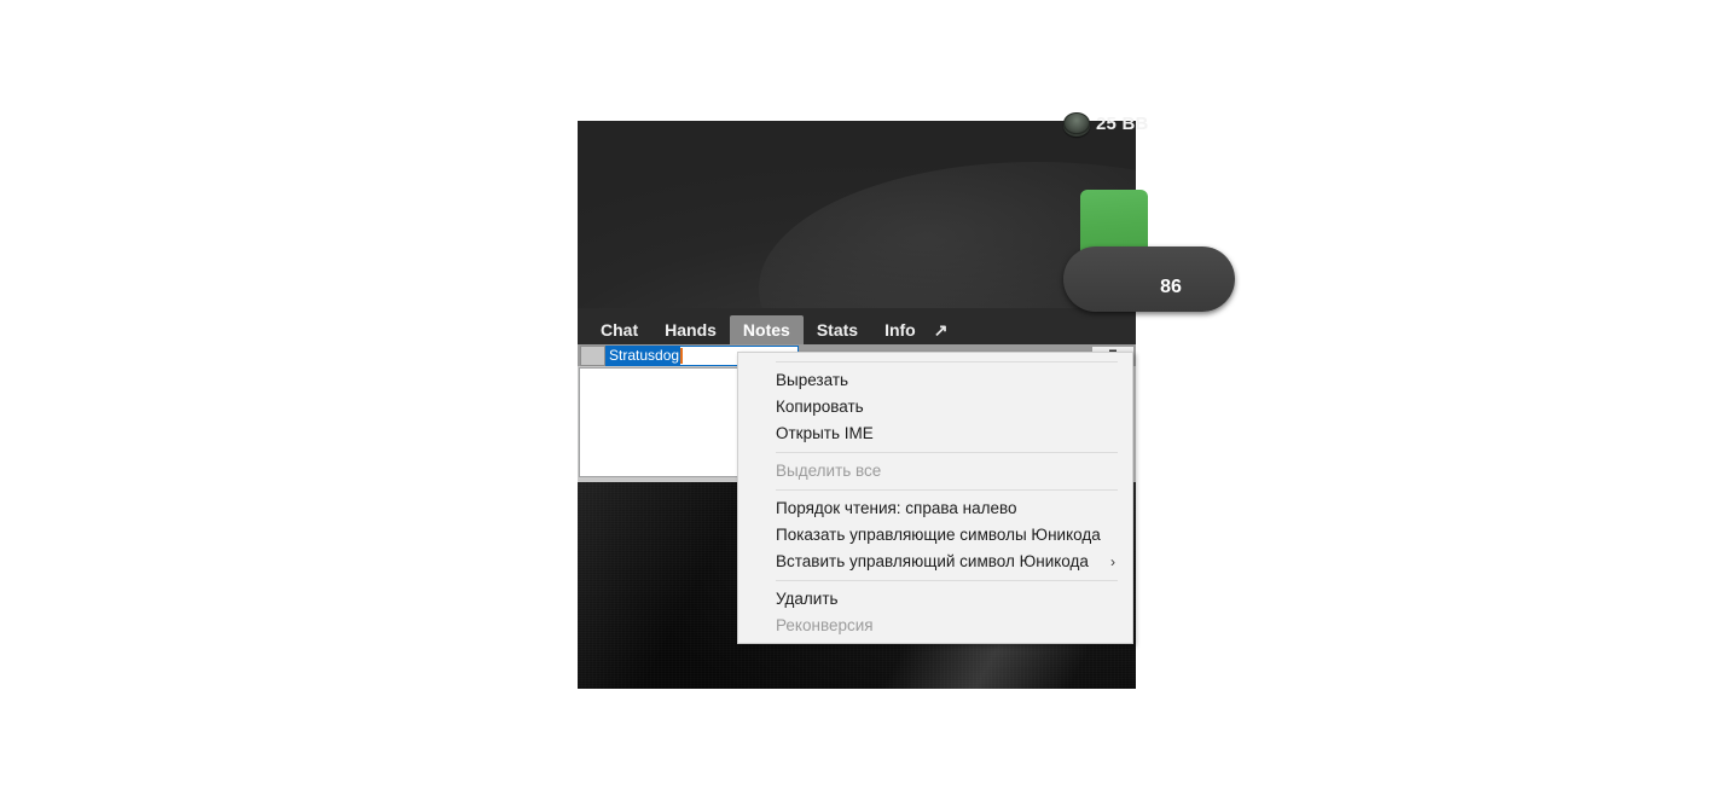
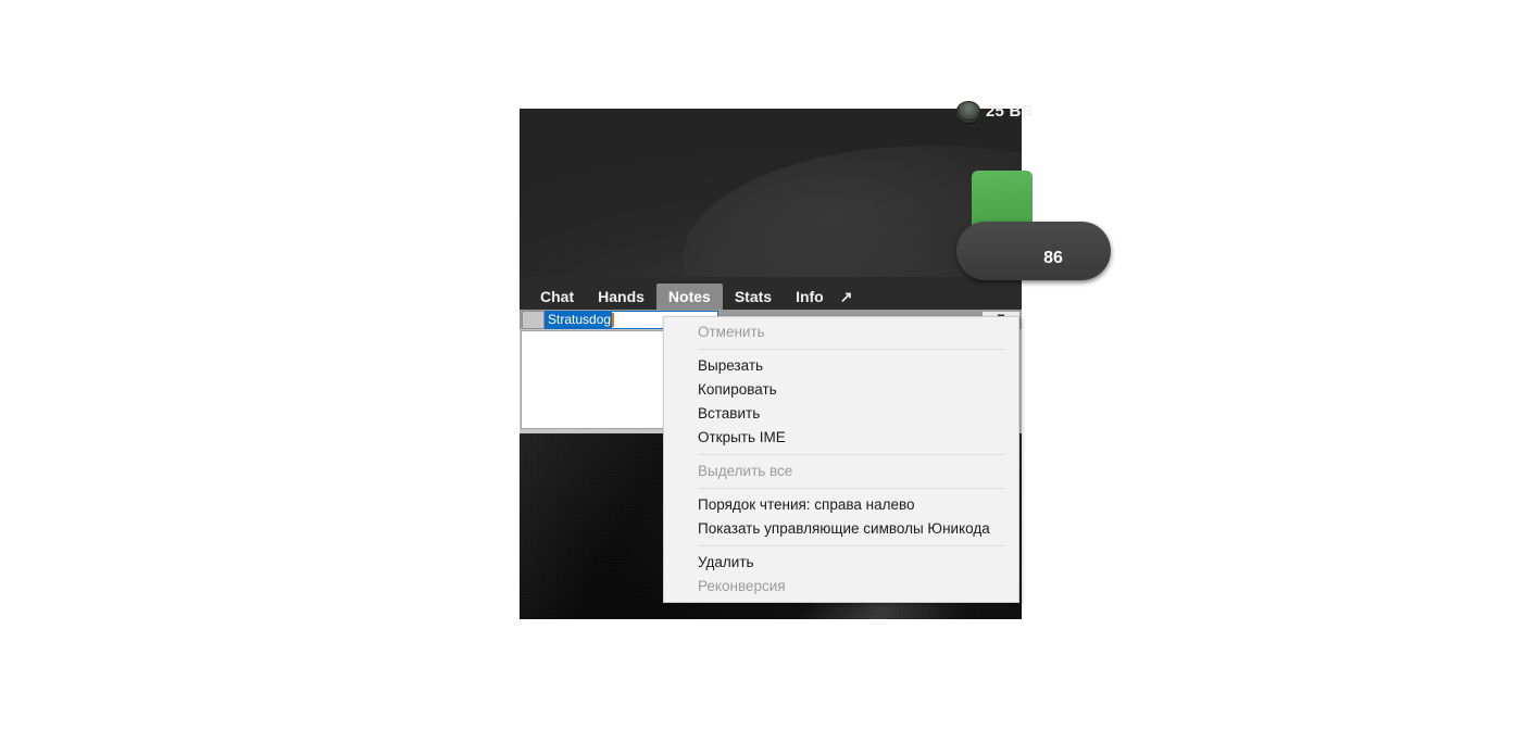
  Chat
  Hands
  Notes
  Stats
  Info
  ↗
  Stratusdog
  25 BB
  86
+ Отменить
  Вырезать
  Копировать
+ Вставить
  Открыть IME
  Выделить все
  Порядок чтения: справа налево
  Показать управляющие символы Юникода
- Вставить управляющий символ Юникода
- ›
  Удалить
  Реконверсия
